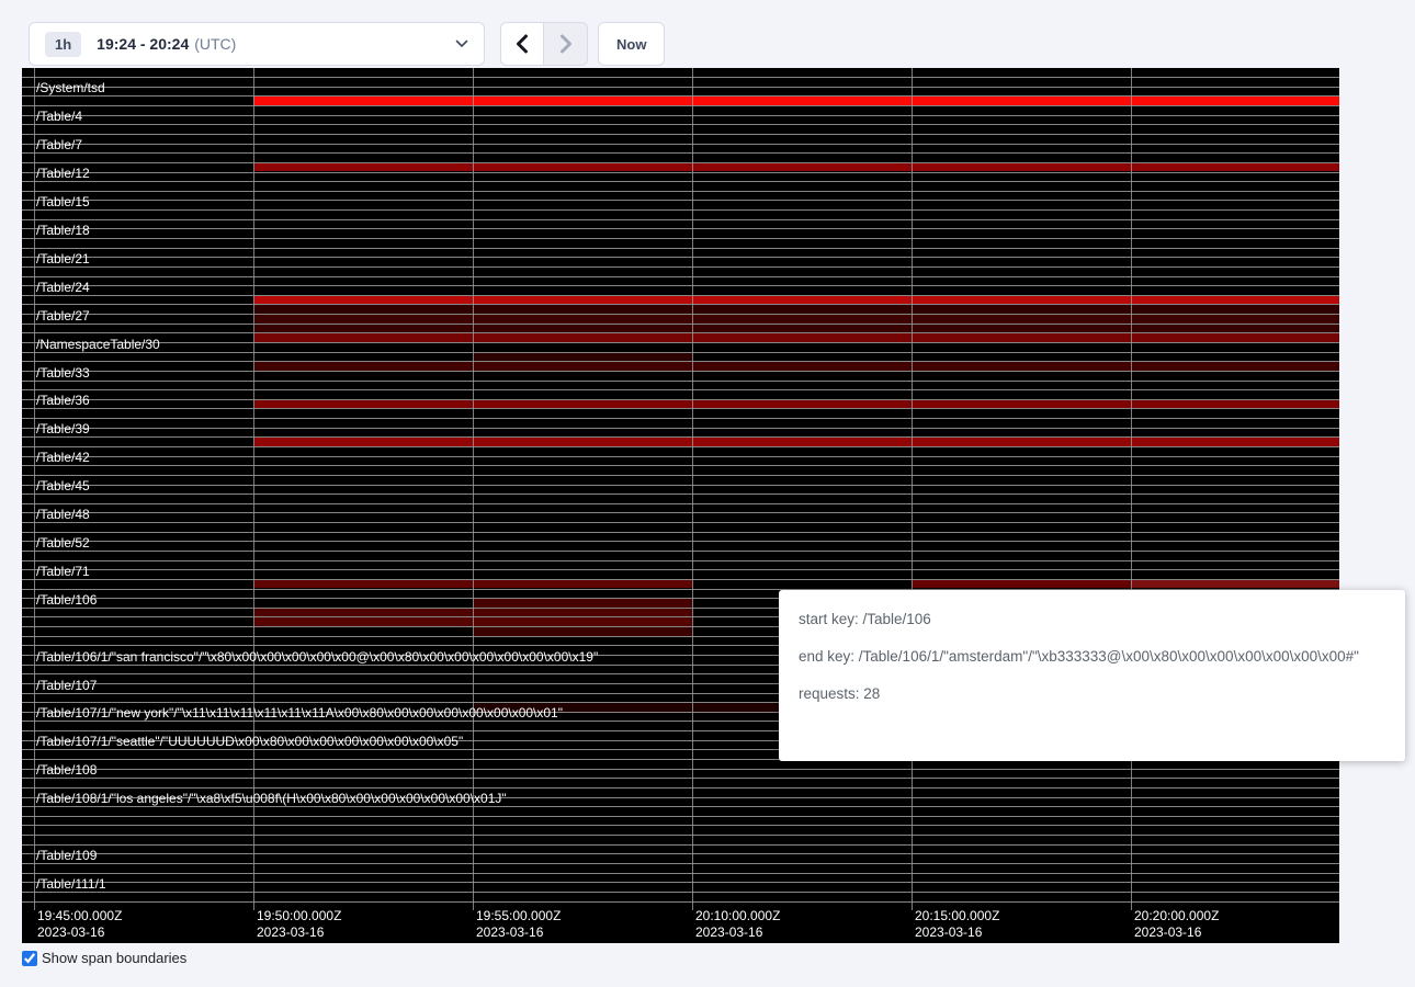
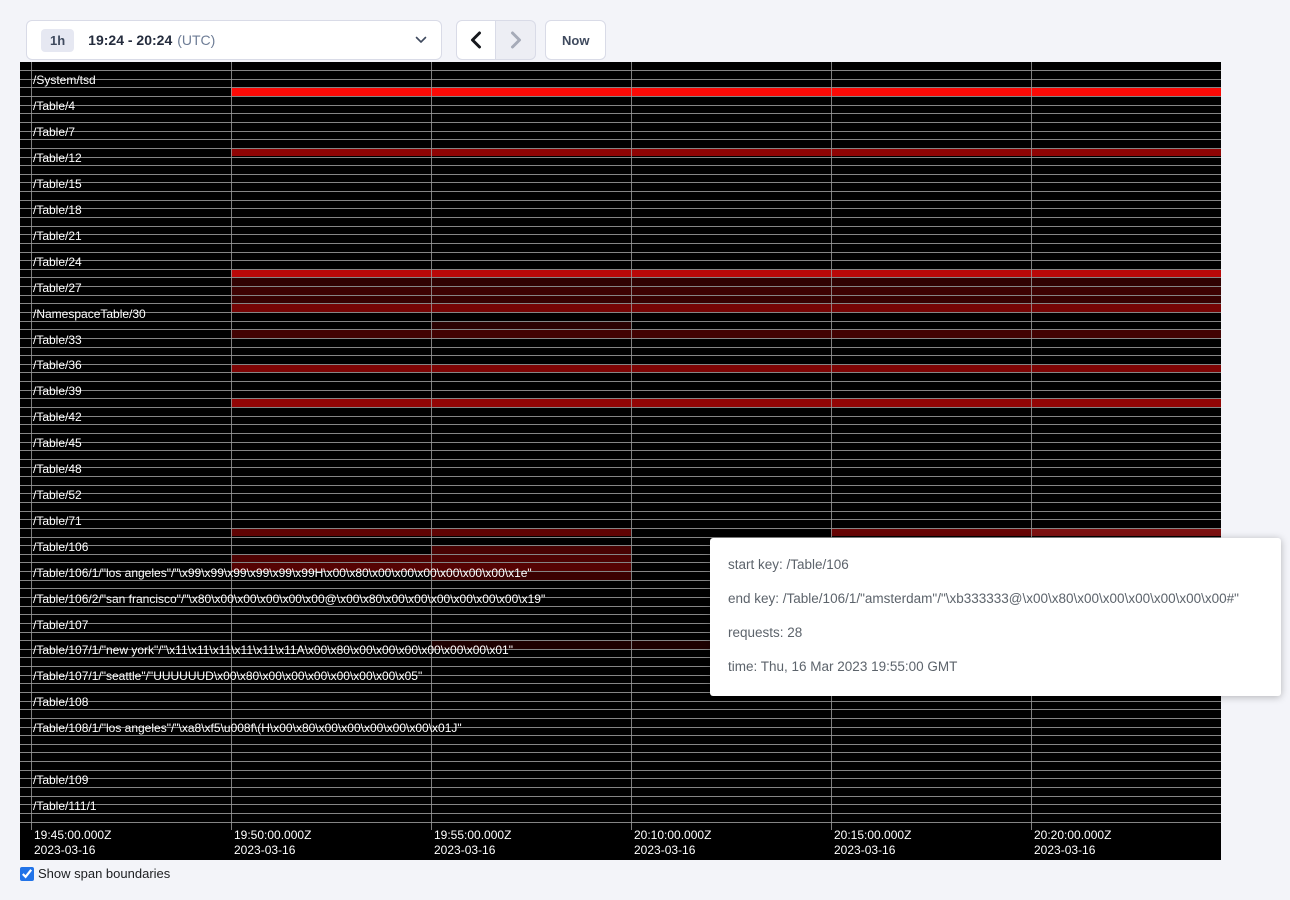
  1h
  19:24 - 20:24
  (UTC)
  Now
  /System/tsd
  /Table/4
  /Table/7
  /Table/12
  /Table/15
  /Table/18
  /Table/21
  /Table/24
  /Table/27
  /NamespaceTable/30
  /Table/33
  /Table/36
  /Table/39
  /Table/42
  /Table/45
  /Table/48
  /Table/52
  /Table/71
  /Table/106
+ /Table/106/1/"los angeles"/"\x99\x99\x99\x99\x99\x99H\x00\x80\x00\x00\x00\x00\x00\x00\x1e"
- /Table/106/1/"san francisco"/"\x80\x00\x00\x00\x00\x00@\x00\x80\x00\x00\x00\x00\x00\x00\x19"
+ /Table/106/2/"san francisco"/"\x80\x00\x00\x00\x00\x00@\x00\x80\x00\x00\x00\x00\x00\x00\x19"
  /Table/107
  /Table/107/1/"new york"/"\x11\x11\x11\x11\x11\x11A\x00\x80\x00\x00\x00\x00\x00\x00\x01"
  /Table/107/1/"seattle"/"UUUUUUD\x00\x80\x00\x00\x00\x00\x00\x00\x05"
  /Table/108
  /Table/108/1/"los angeles"/"\xa8\xf5\u008f\(H\x00\x80\x00\x00\x00\x00\x00\x01J"
  /Table/109
  /Table/111/1
  19:45:00.000Z
  2023-03-16
  19:50:00.000Z
  2023-03-16
  19:55:00.000Z
  2023-03-16
  20:10:00.000Z
  2023-03-16
  20:15:00.000Z
  2023-03-16
  20:20:00.000Z
  2023-03-16
  start key: /Table/106
  end key: /Table/106/1/"amsterdam"/"\xb333333@\x00\x80\x00\x00\x00\x00\x00\x00#"
  requests: 28
+ time: Thu, 16 Mar 2023 19:55:00 GMT
  Show span boundaries
